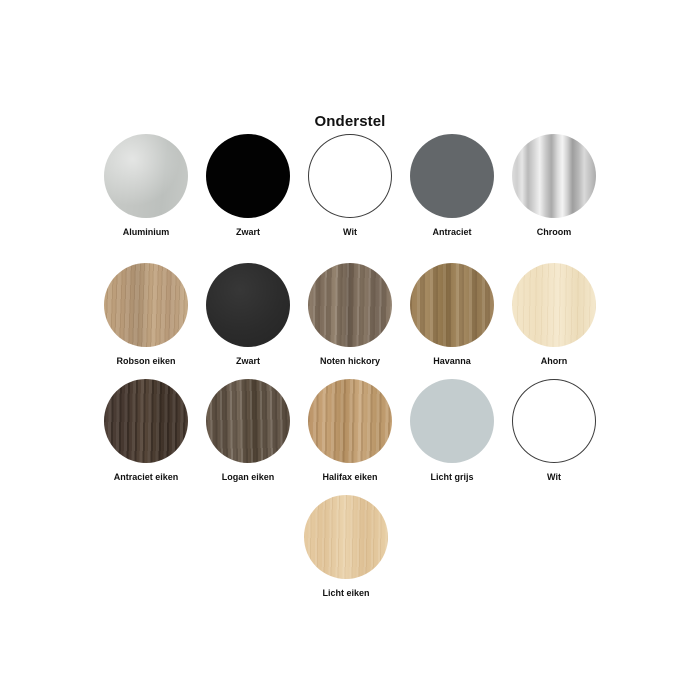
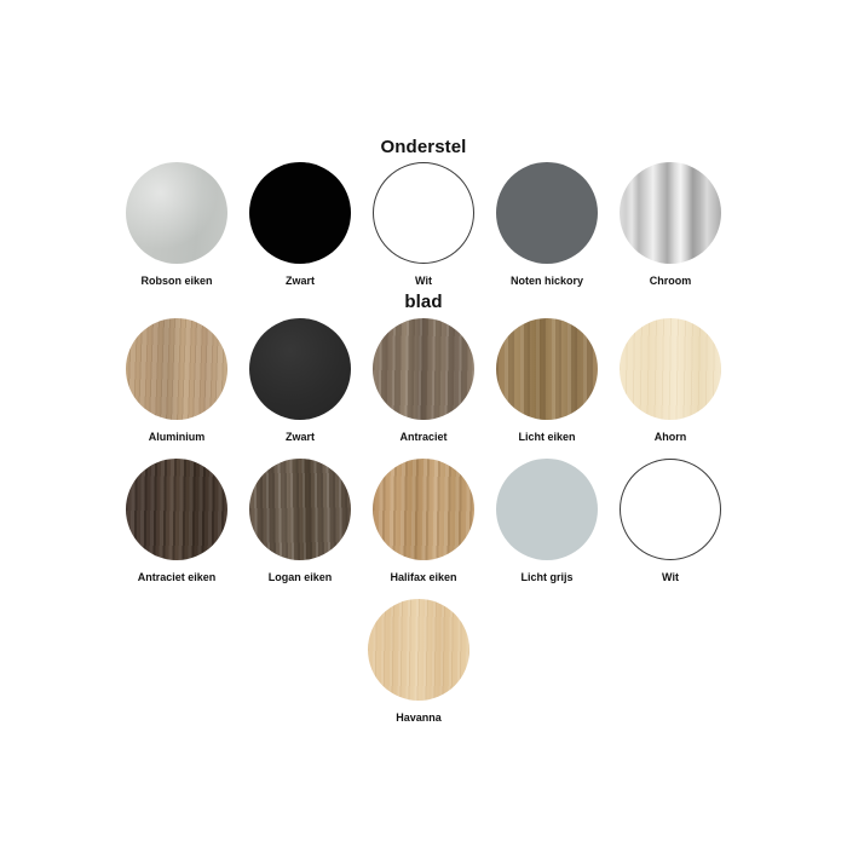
  Onderstel
- Aluminium
+ Robson eiken
  Zwart
  Wit
- Antraciet
+ Noten hickory
  Chroom
+ blad
- Robson eiken
+ Aluminium
  Zwart
- Noten hickory
+ Antraciet
- Havanna
+ Licht eiken
  Ahorn
  Antraciet eiken
  Logan eiken
  Halifax eiken
  Licht grijs
  Wit
- Licht eiken
+ Havanna
